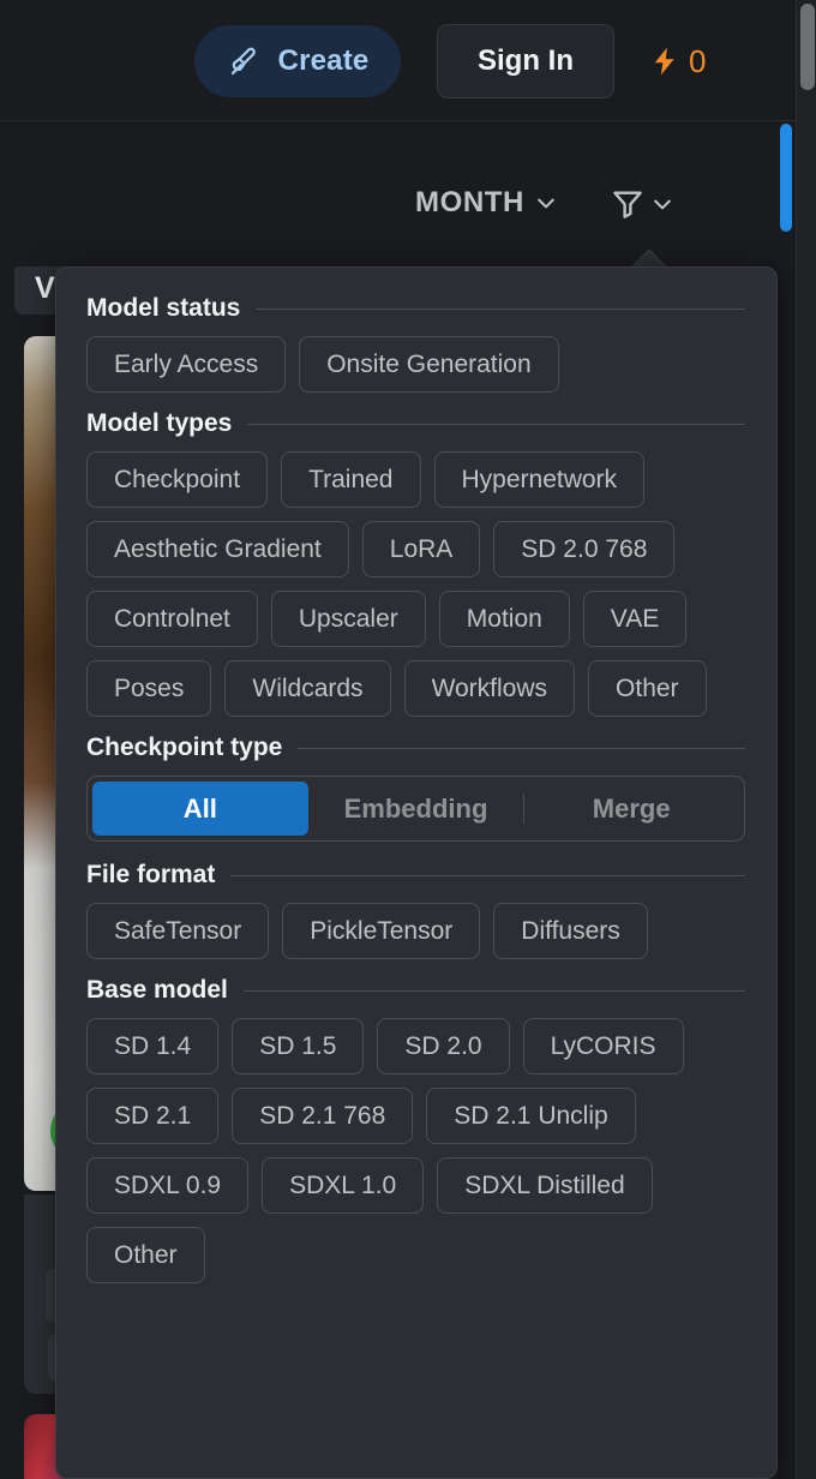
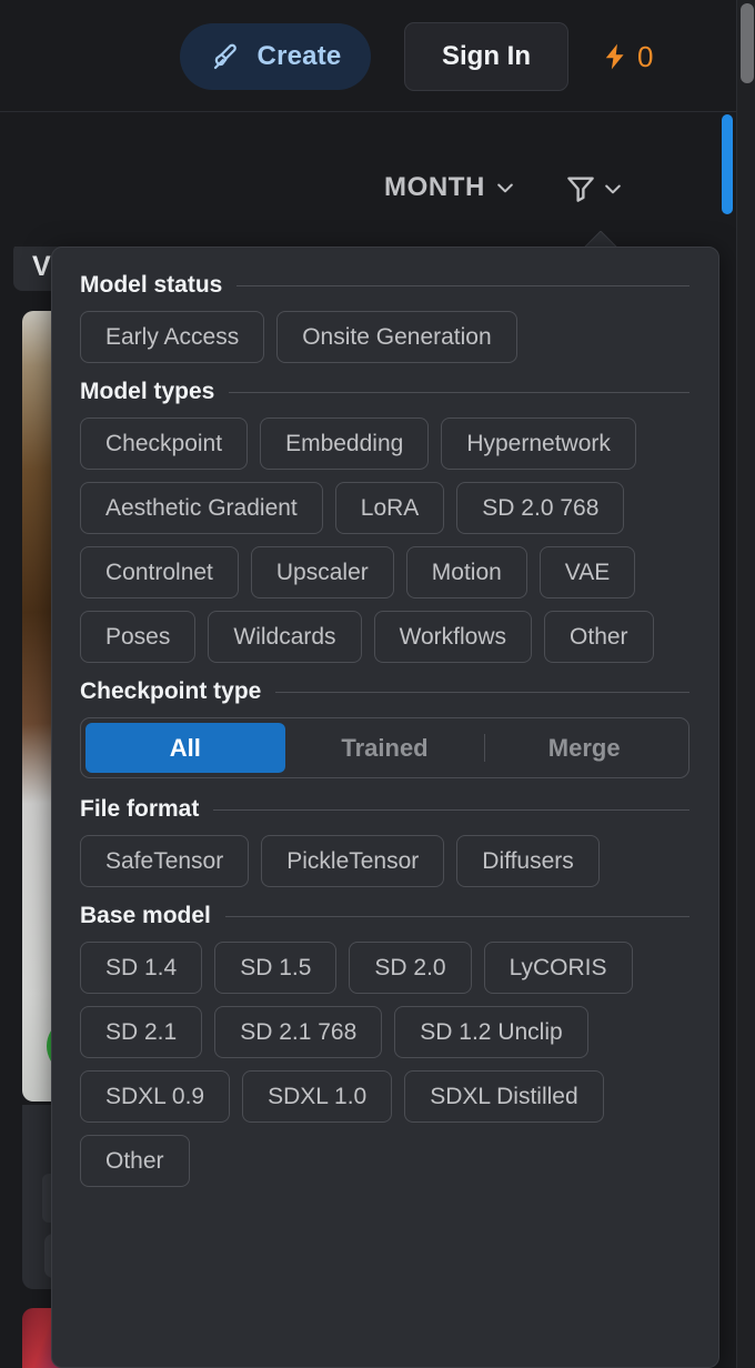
  V
  Create
  Sign In
  0
  MONTH
  Model status
  Early Access
  Onsite Generation
  Model types
  Checkpoint
- Trained
+ Embedding
  Hypernetwork
  Aesthetic Gradient
  LoRA
  SD 2.0 768
  Controlnet
  Upscaler
  Motion
  VAE
  Poses
  Wildcards
  Workflows
  Other
  Checkpoint type
  All
- Embedding
+ Trained
  Merge
  File format
  SafeTensor
  PickleTensor
  Diffusers
  Base model
  SD 1.4
  SD 1.5
  SD 2.0
  LyCORIS
  SD 2.1
  SD 2.1 768
- SD 2.1 Unclip
+ SD 1.2 Unclip
  SDXL 0.9
  SDXL 1.0
  SDXL Distilled
  Other
